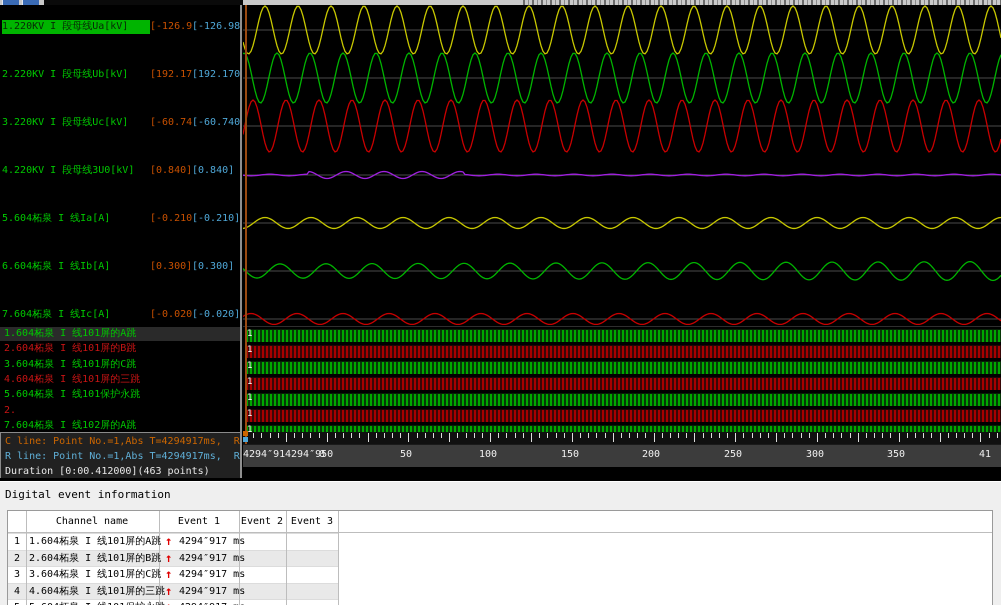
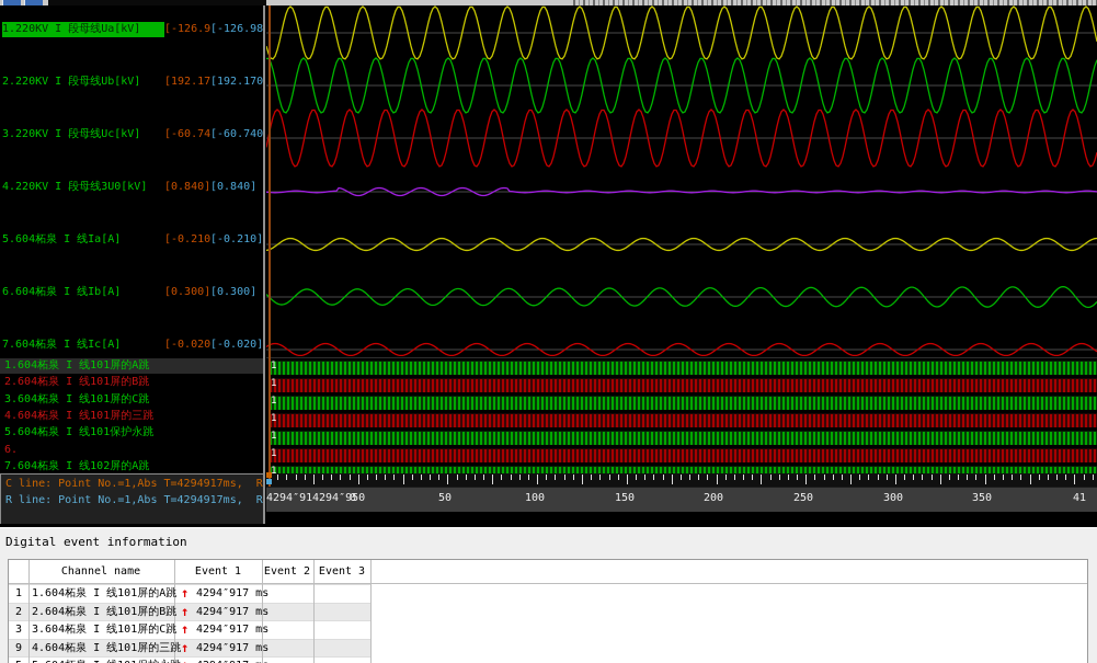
  1.220KV I 段母线Ua[kV]
  [-126.9
  [-126.98
  2.220KV I 段母线Ub[kV]
  [192.17
  [192.170
  3.220KV I 段母线Uc[kV]
  [-60.74
  [-60.740
  4.220KV I 段母线3U0[kV]
  [0.840]
  [0.840]
  5.604柘泉 I 线Ia[A]
  [-0.210
  [-0.210]
  6.604柘泉 I 线Ib[A]
  [0.300]
  [0.300]
  7.604柘泉 I 线Ic[A]
  [-0.020
  [-0.020]
  1.604柘泉 I 线101屏的A跳
  2.604柘泉 I 线101屏的B跳
  3.604柘泉 I 线101屏的C跳
  4.604柘泉 I 线101屏的三跳
  5.604柘泉 I 线101保护永跳
- 2.
+ 6.
  7.604柘泉 I 线102屏的A跳
  C line: Point No.=1,Abs T=4294917ms, R
  R line: Point No.=1,Abs T=4294917ms, R
- Duration [0:00.412000](463 points)
  1
  1
  1
  1
  1
  1
  1
  4294″91
  4294″950
  0
  50
  100
  150
  200
  250
  300
  350
  41
  Digital event information
  Channel name
  Event 1
  Event 2
  Event 3
  1
  1.604柘泉 I 线101屏的A跳
  ↑
  4294″917 ms
  2
  2.604柘泉 I 线101屏的B跳
  ↑
  4294″917 ms
  3
  3.604柘泉 I 线101屏的C跳
  ↑
  4294″917 ms
- 4
+ 9
  4.604柘泉 I 线101屏的三跳
  ↑
  4294″917 ms
